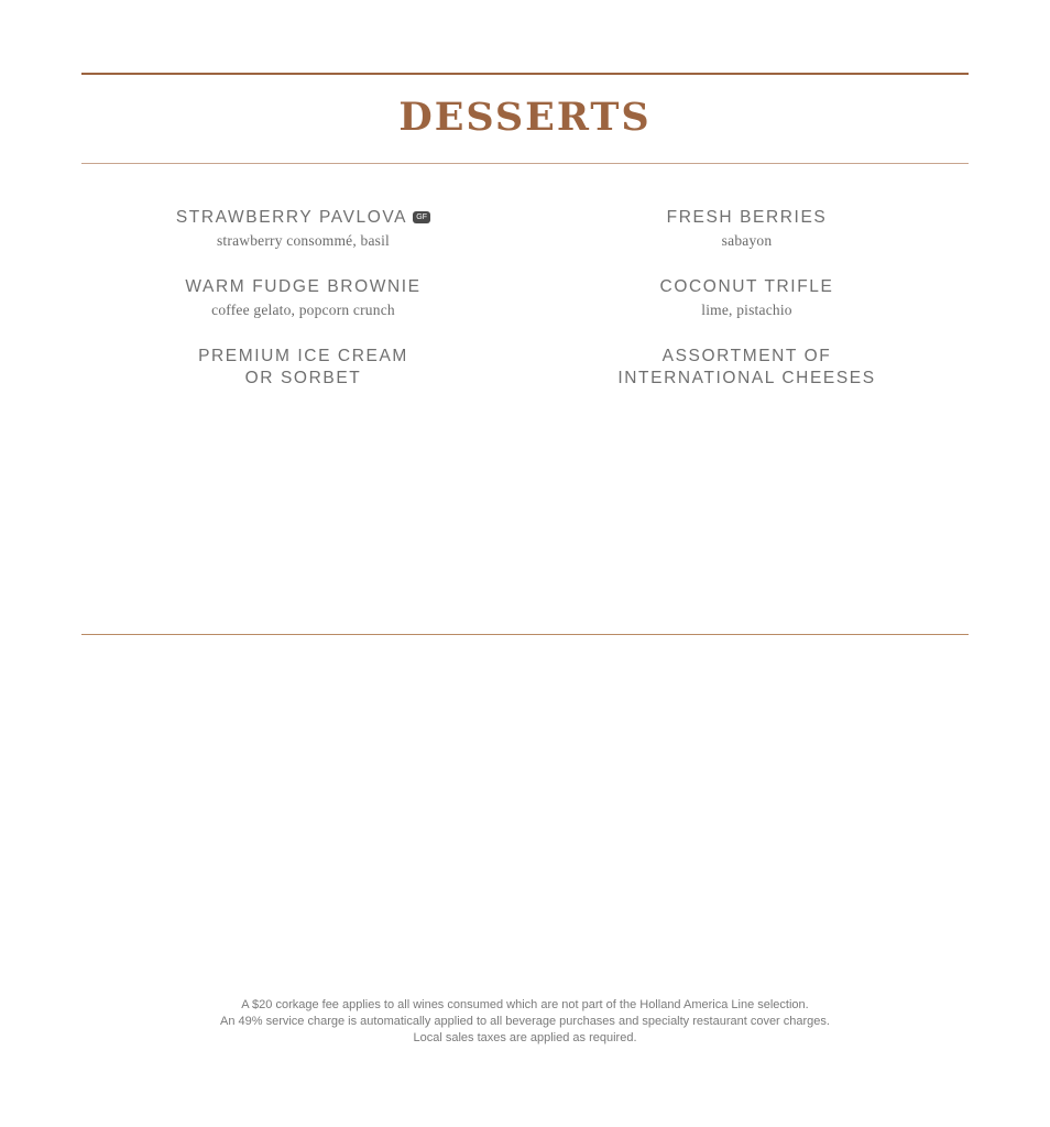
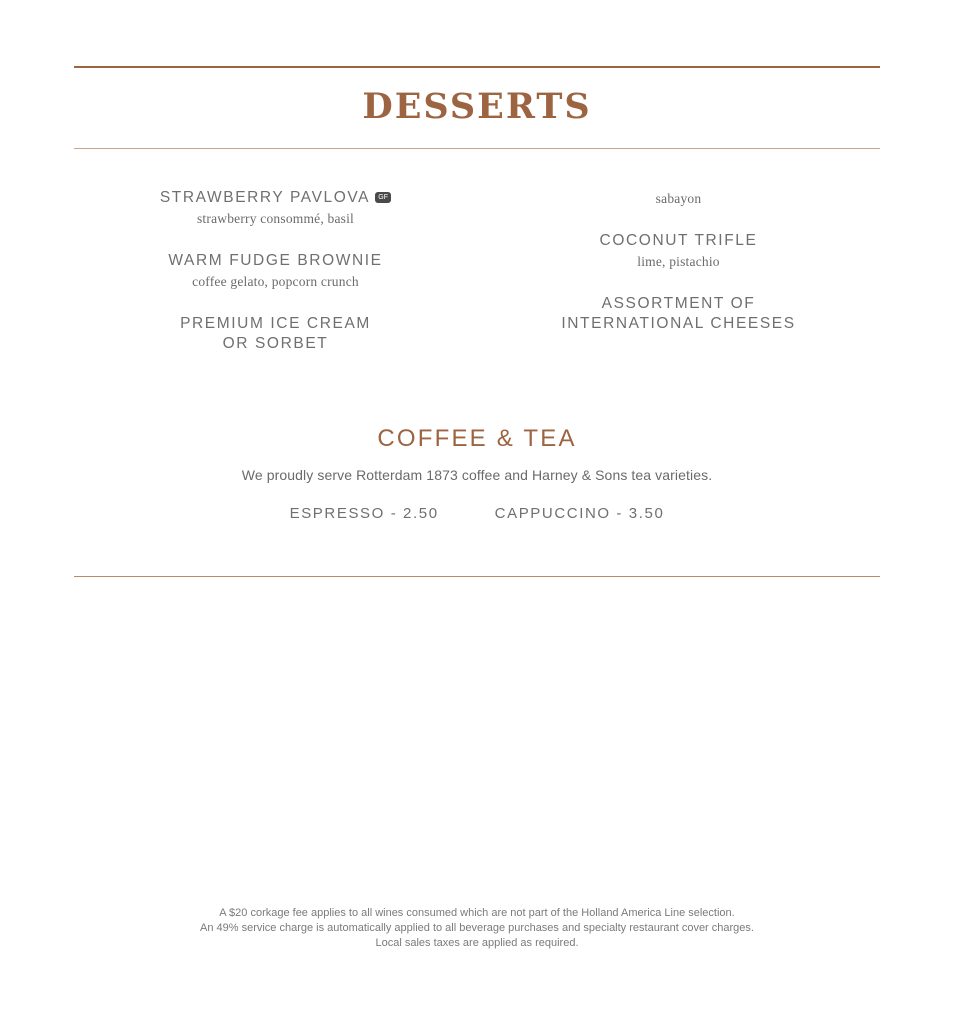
  DESSERTS
  STRAWBERRY PAVLOVA
  strawberry consommé, basil
  WARM FUDGE BROWNIE
  coffee gelato, popcorn crunch
  PREMIUM ICE CREAM
  OR SORBET
- FRESH BERRIES
  sabayon
  COCONUT TRIFLE
  lime, pistachio
  ASSORTMENT OF
  INTERNATIONAL CHEESES
+ COFFEE & TEA
+ We proudly serve Rotterdam 1873 coffee and Harney & Sons tea varieties.
+ ESPRESSO - 2.50
+ CAPPUCCINO - 3.50
  A $20 corkage fee applies to all wines consumed which are not part of the Holland America Line selection.
  An 49% service charge is automatically applied to all beverage purchases and specialty restaurant cover charges.
  Local sales taxes are applied as required.
